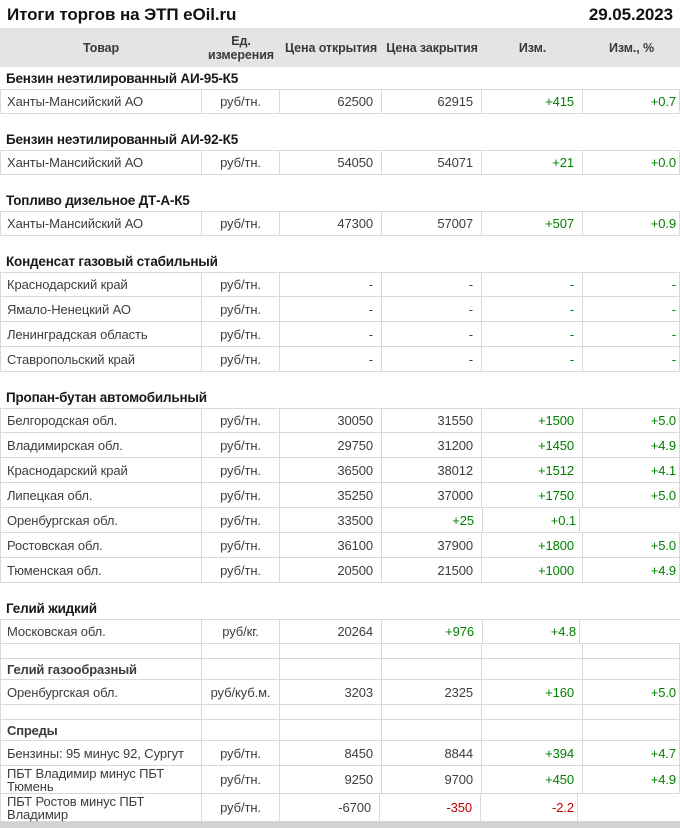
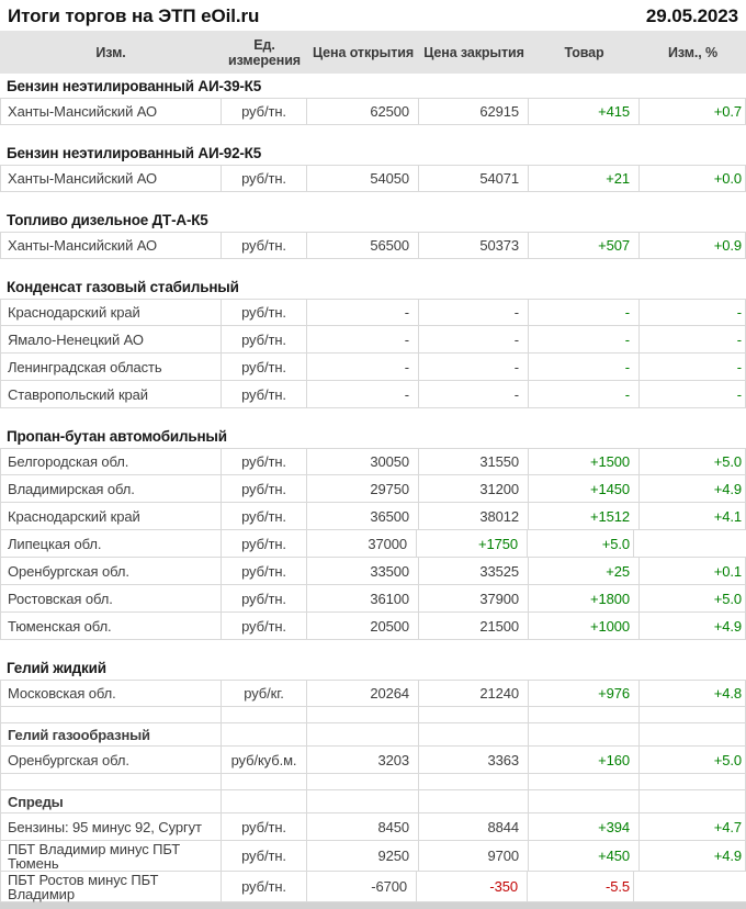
  Итоги торгов на ЭТП eOil.ru
  29.05.2023
- Товар
+ Изм.
  Ед. измерения
  Цена открытия
  Цена закрытия
- Изм.
+ Товар
  Изм., %
- Бензин неэтилированный АИ-95-К5
+ Бензин неэтилированный АИ-39-К5
  Ханты-Мансийский АО
  руб/тн.
  62500
  62915
  +415
  +0.7
  Бензин неэтилированный АИ-92-К5
  Ханты-Мансийский АО
  руб/тн.
  54050
  54071
  +21
  +0.0
  Топливо дизельное ДТ-А-К5
  Ханты-Мансийский АО
  руб/тн.
- 47300
+ 56500
- 57007
+ 50373
  +507
  +0.9
  Конденсат газовый стабильный
  Краснодарский край
  руб/тн.
  -
  -
  -
  -
  Ямало-Ненецкий АО
  руб/тн.
  -
  -
  -
  -
  Ленинградская область
  руб/тн.
  -
  -
  -
  -
  Ставропольский край
  руб/тн.
  -
  -
  -
  -
  Пропан-бутан автомобильный
  Белгородская обл.
  руб/тн.
  30050
  31550
  +1500
  +5.0
  Владимирская обл.
  руб/тн.
  29750
  31200
  +1450
  +4.9
  Краснодарский край
  руб/тн.
  36500
  38012
  +1512
  +4.1
  Липецкая обл.
  руб/тн.
- 35250
  37000
  +1750
  +5.0
  Оренбургская обл.
  руб/тн.
  33500
+ 33525
  +25
  +0.1
  Ростовская обл.
  руб/тн.
  36100
  37900
  +1800
  +5.0
  Тюменская обл.
  руб/тн.
  20500
  21500
  +1000
  +4.9
  Гелий жидкий
  Московская обл.
  руб/кг.
  20264
+ 21240
  +976
  +4.8
  Гелий газообразный
  Оренбургская обл.
  руб/куб.м.
  3203
- 2325
+ 3363
  +160
  +5.0
  Спреды
  Бензины: 95 минус 92, Сургут
  руб/тн.
  8450
  8844
  +394
  +4.7
  ПБТ Владимир минус ПБТ Тюмень
  руб/тн.
  9250
  9700
  +450
  +4.9
  ПБТ Ростов минус ПБТ Владимир
  руб/тн.
  -6700
  -350
- -2.2
+ -5.5
